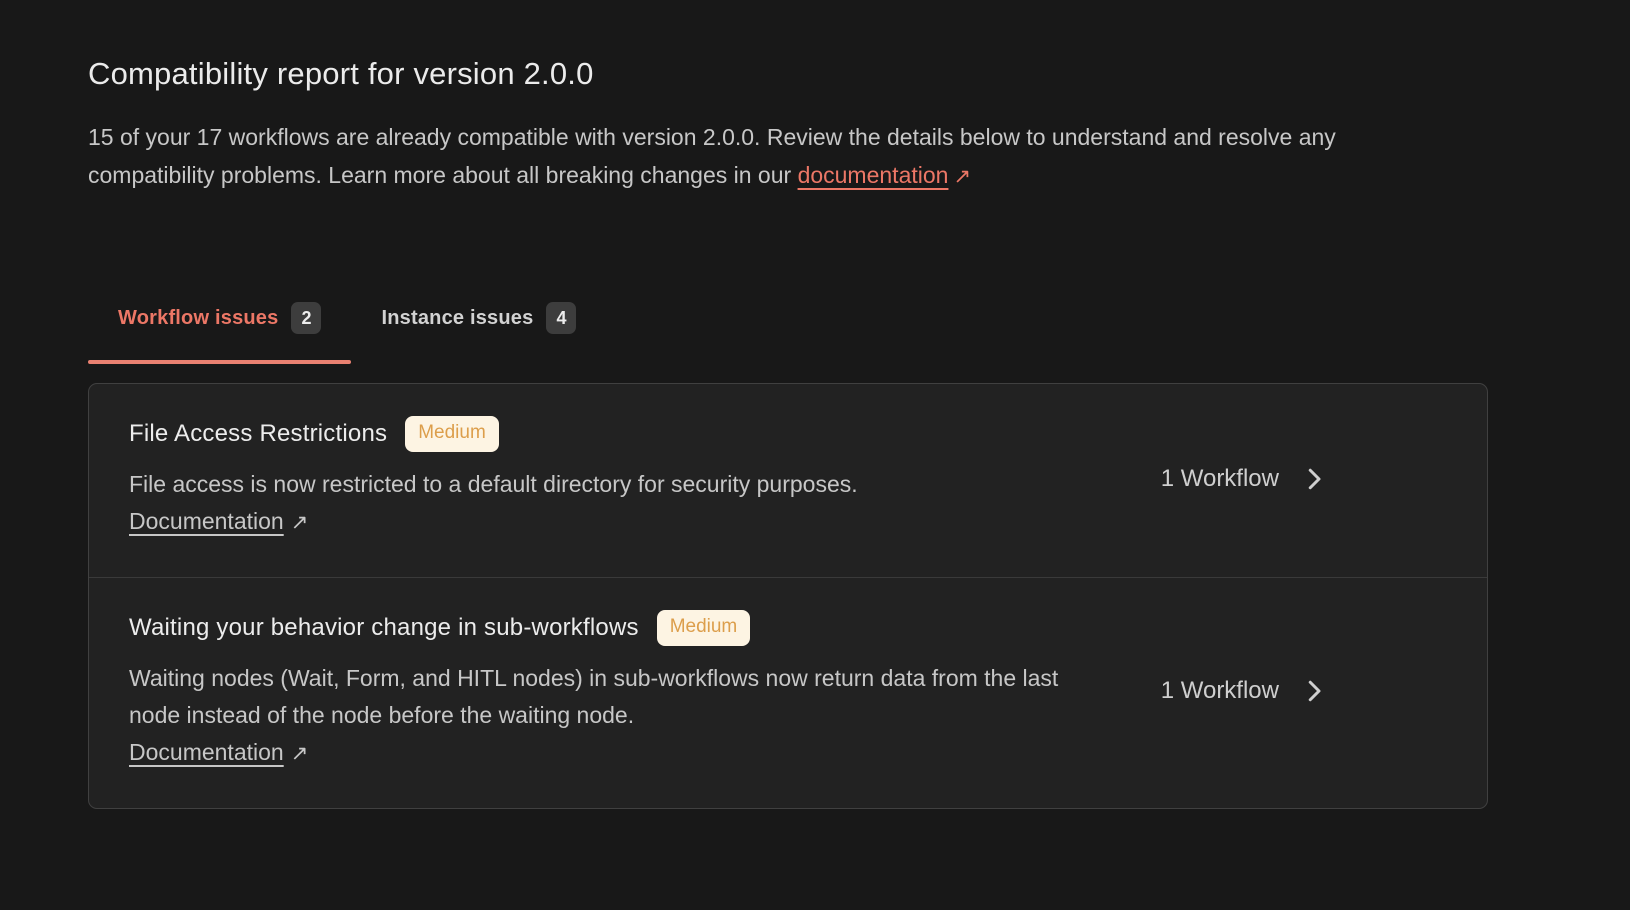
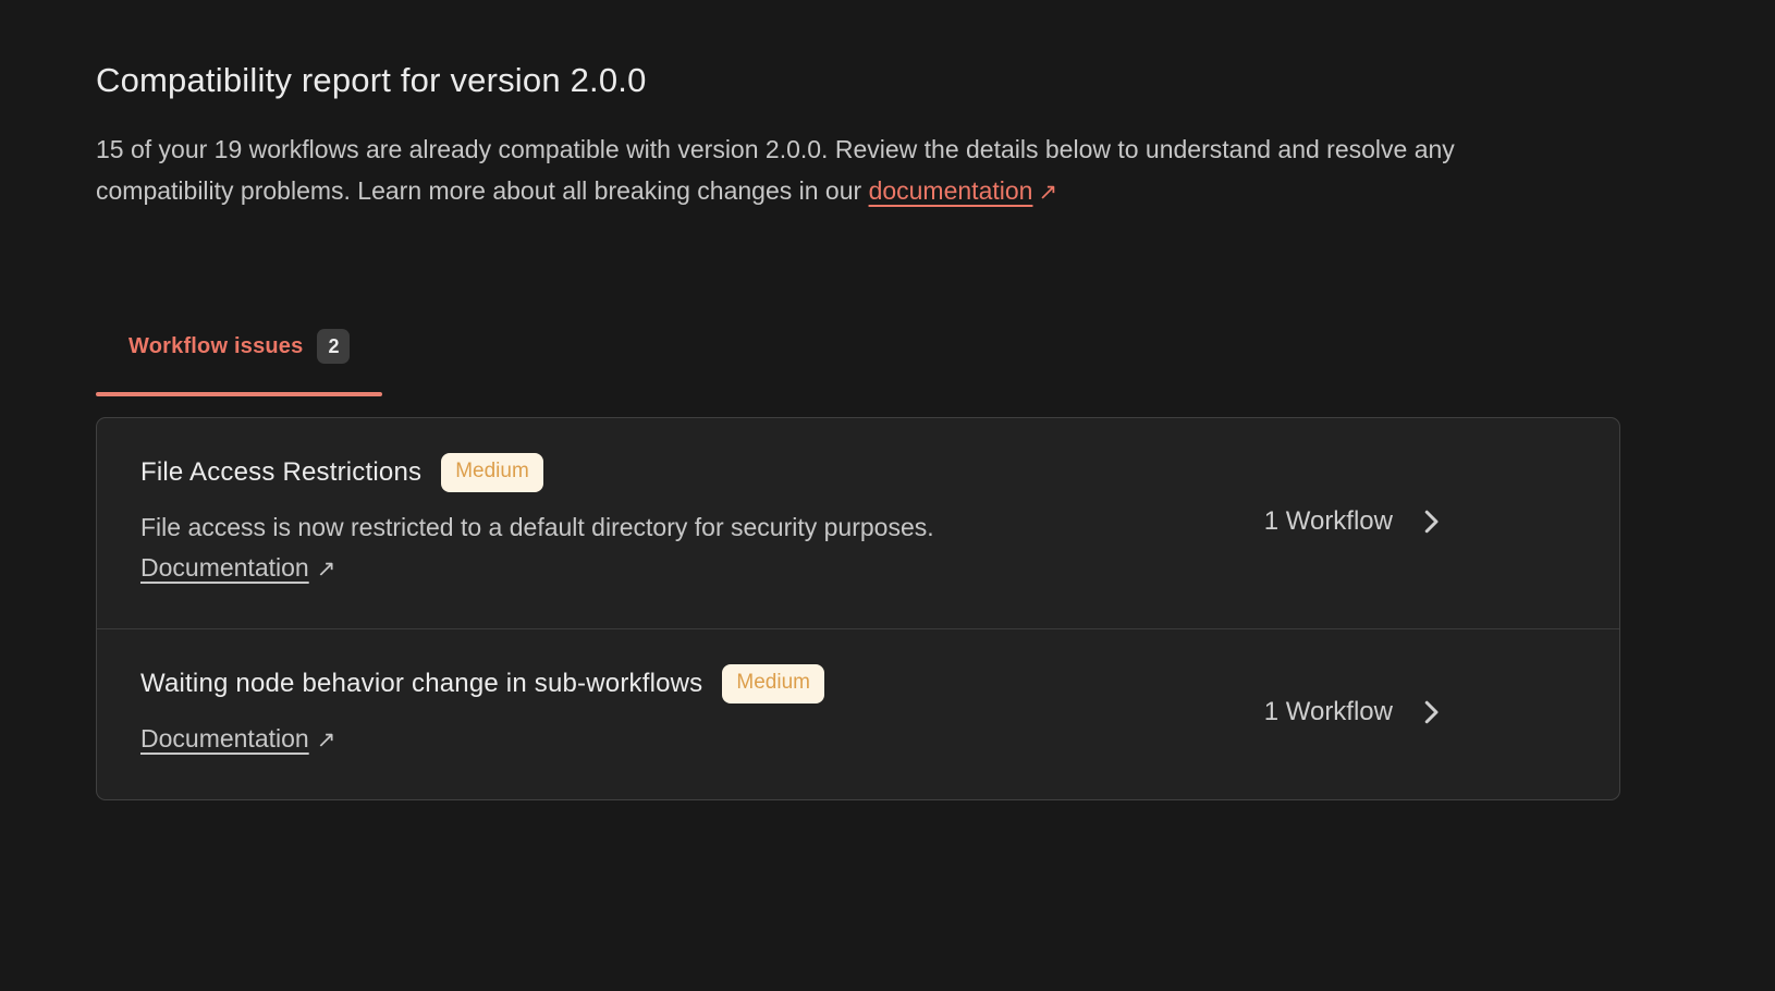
  Compatibility report for version 2.0.0
- 15 of your 17 workflows are already compatible with version 2.0.0. Review the details below to understand and resolve any compatibility problems. Learn more about all breaking changes in our documentation ↗
+ 15 of your 19 workflows are already compatible with version 2.0.0. Review the details below to understand and resolve any compatibility problems. Learn more about all breaking changes in our documentation ↗
  Workflow issues
  2
- Instance issues
- 4
  File Access Restrictions
  Medium
  File access is now restricted to a default directory for security purposes.
  Documentation ↗
  1 Workflow
- Waiting your behavior change in sub-workflows
+ Waiting node behavior change in sub-workflows
  Medium
- Waiting nodes (Wait, Form, and HITL nodes) in sub-workflows now return data from the last node instead of the node before the waiting node.
  Documentation ↗
  1 Workflow
